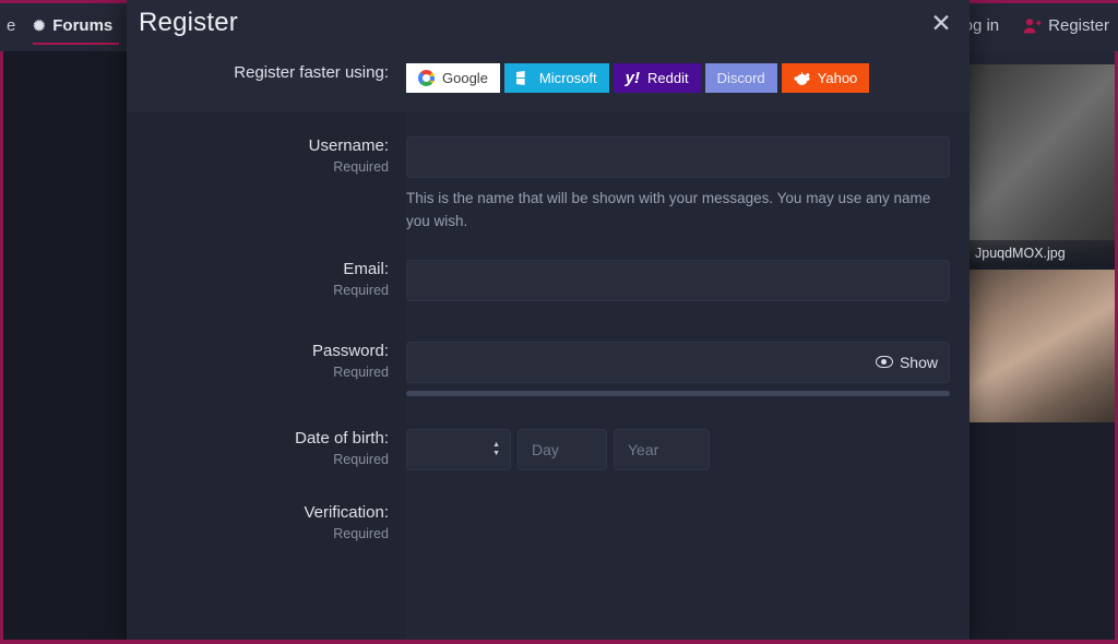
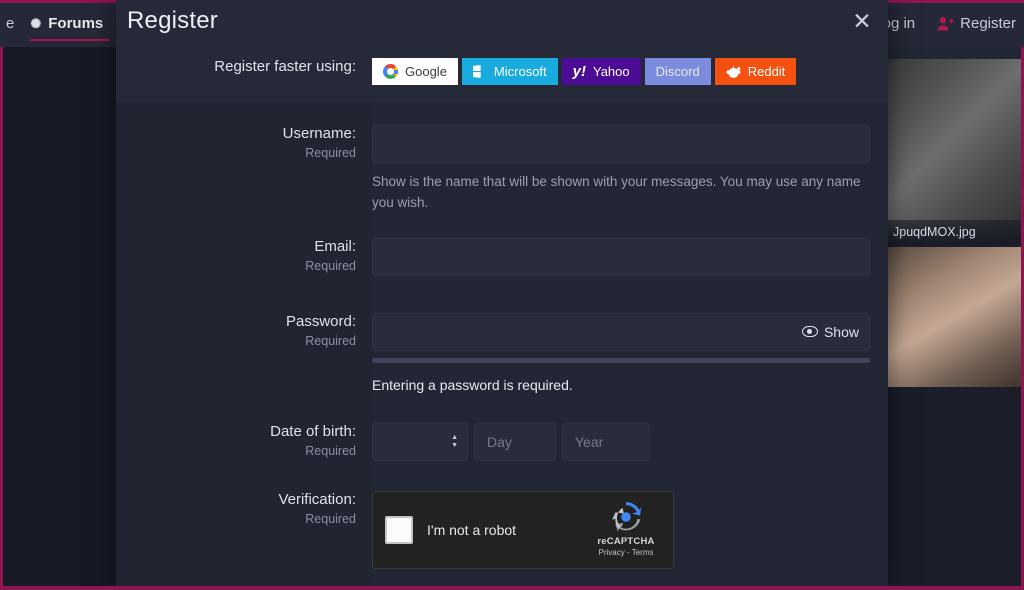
  e
  ✺
  Forums
  g in
  Register
  JpuqdMOX.jpg
  Register
  ✕
  Register faster using:
  Google
  Microsoft
  y!
- Reddit
+ Yahoo
  Discord
- Yahoo
+ Reddit
  Username:
  Required
- This is the name that will be shown with your messages. You may use any name you wish.
+ Show is the name that will be shown with your messages. You may use any name you wish.
  Email:
  Required
  Password:
  Required
  Show
+ Entering a password is required.
  Date of birth:
  Required
  Day
  Year
  Verification:
  Required
+ I'm not a robot
+ reCAPTCHA
+ Privacy - Terms
